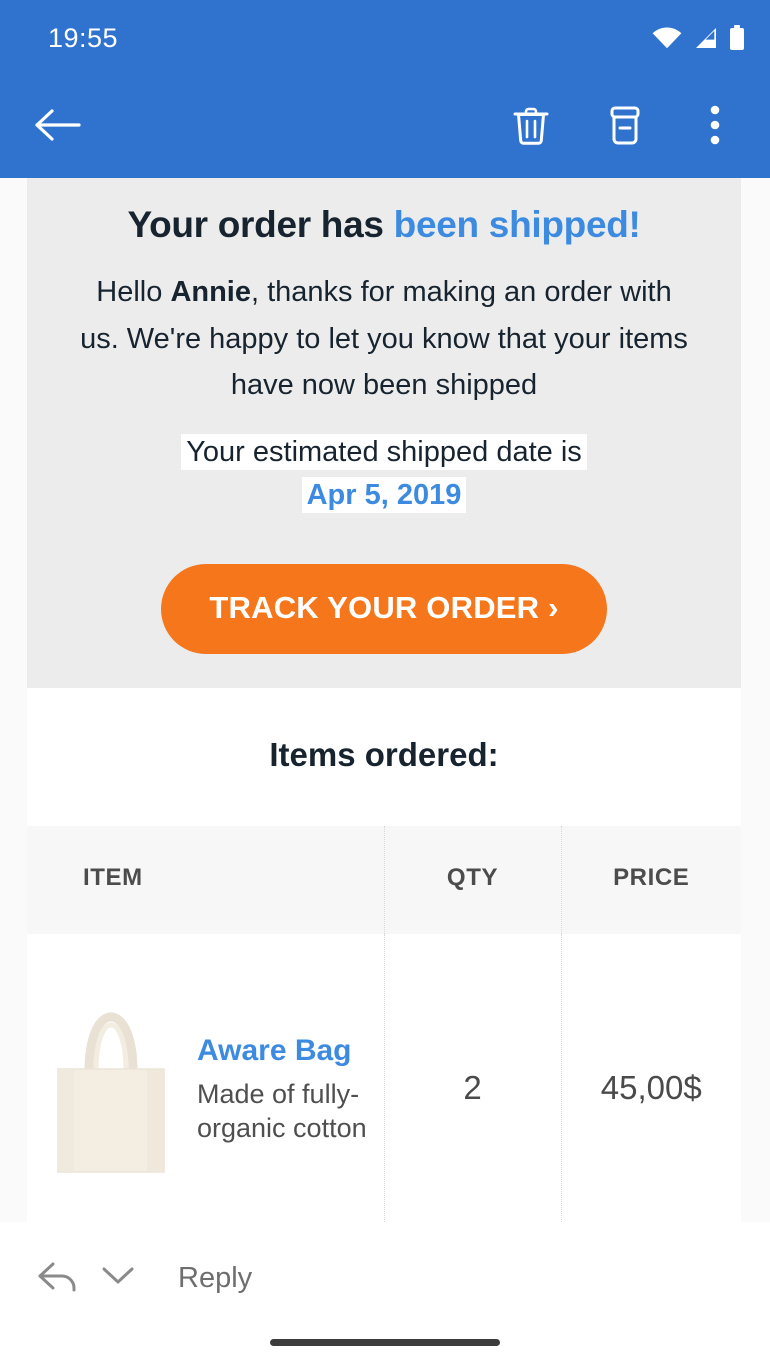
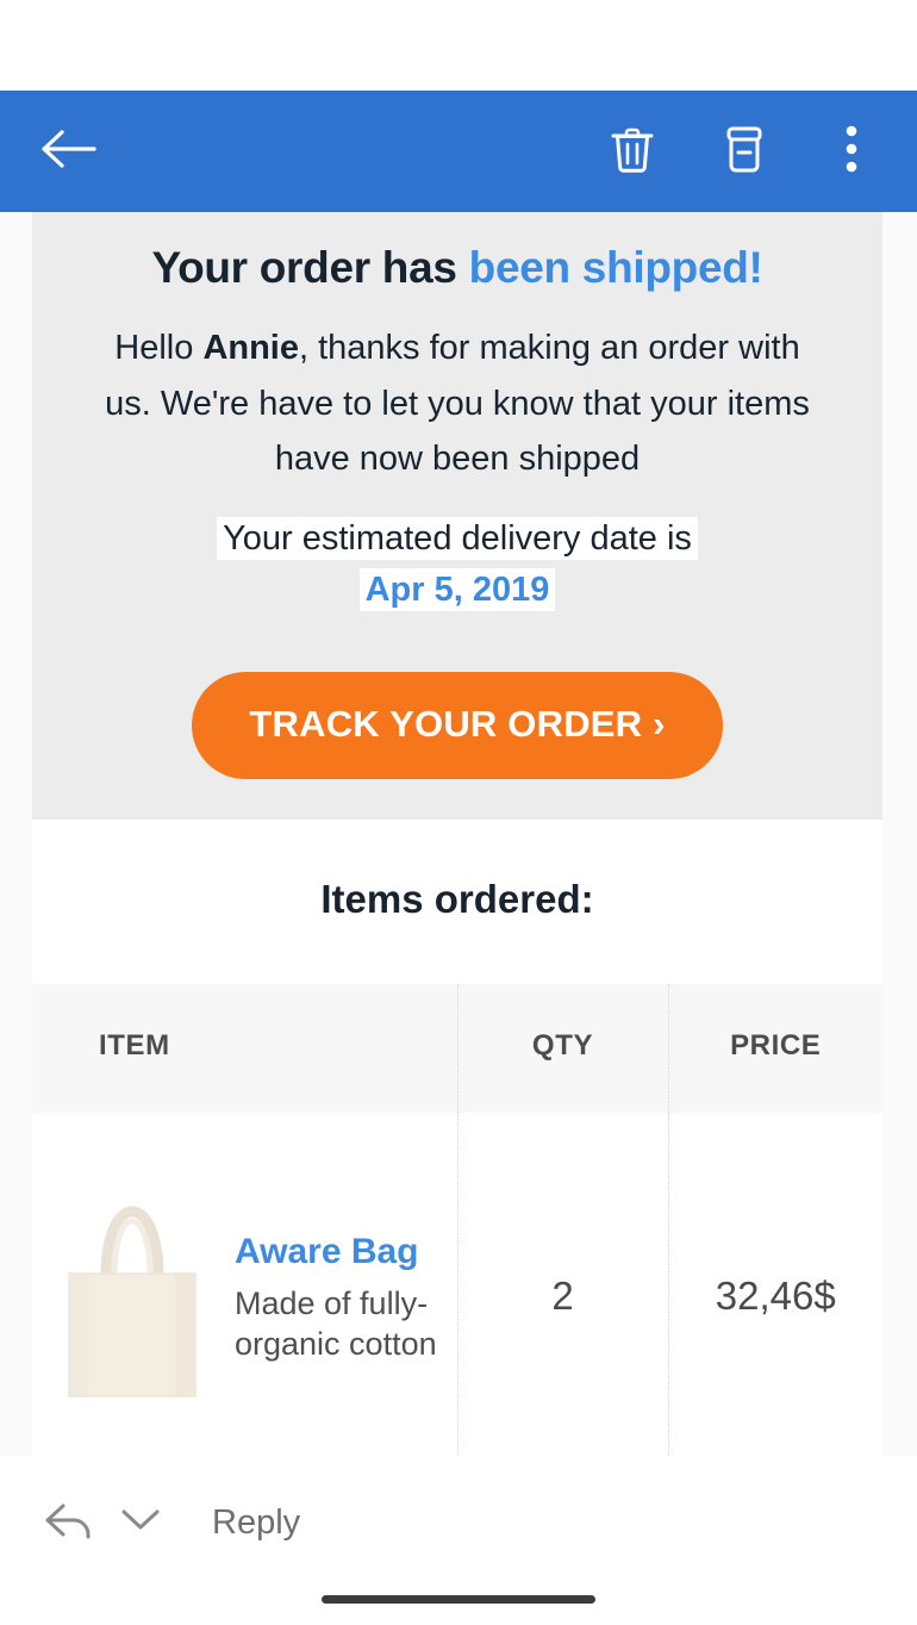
- 19:55
  Your order has been shipped!
- Hello Annie, thanks for making an order with us. We're happy to let you know that your items have now been shipped
+ Hello Annie, thanks for making an order with us. We're have to let you know that your items have now been shipped
- Your estimated shipped date is
+ Your estimated delivery date is
  Apr 5, 2019
  TRACK YOUR ORDER ›
  Items ordered:
  ITEM	QTY	PRICE
- Aware Bag Made of fully-organic cotton	2	45,00$
+ Aware Bag Made of fully-organic cotton	2	32,46$
  Reply
